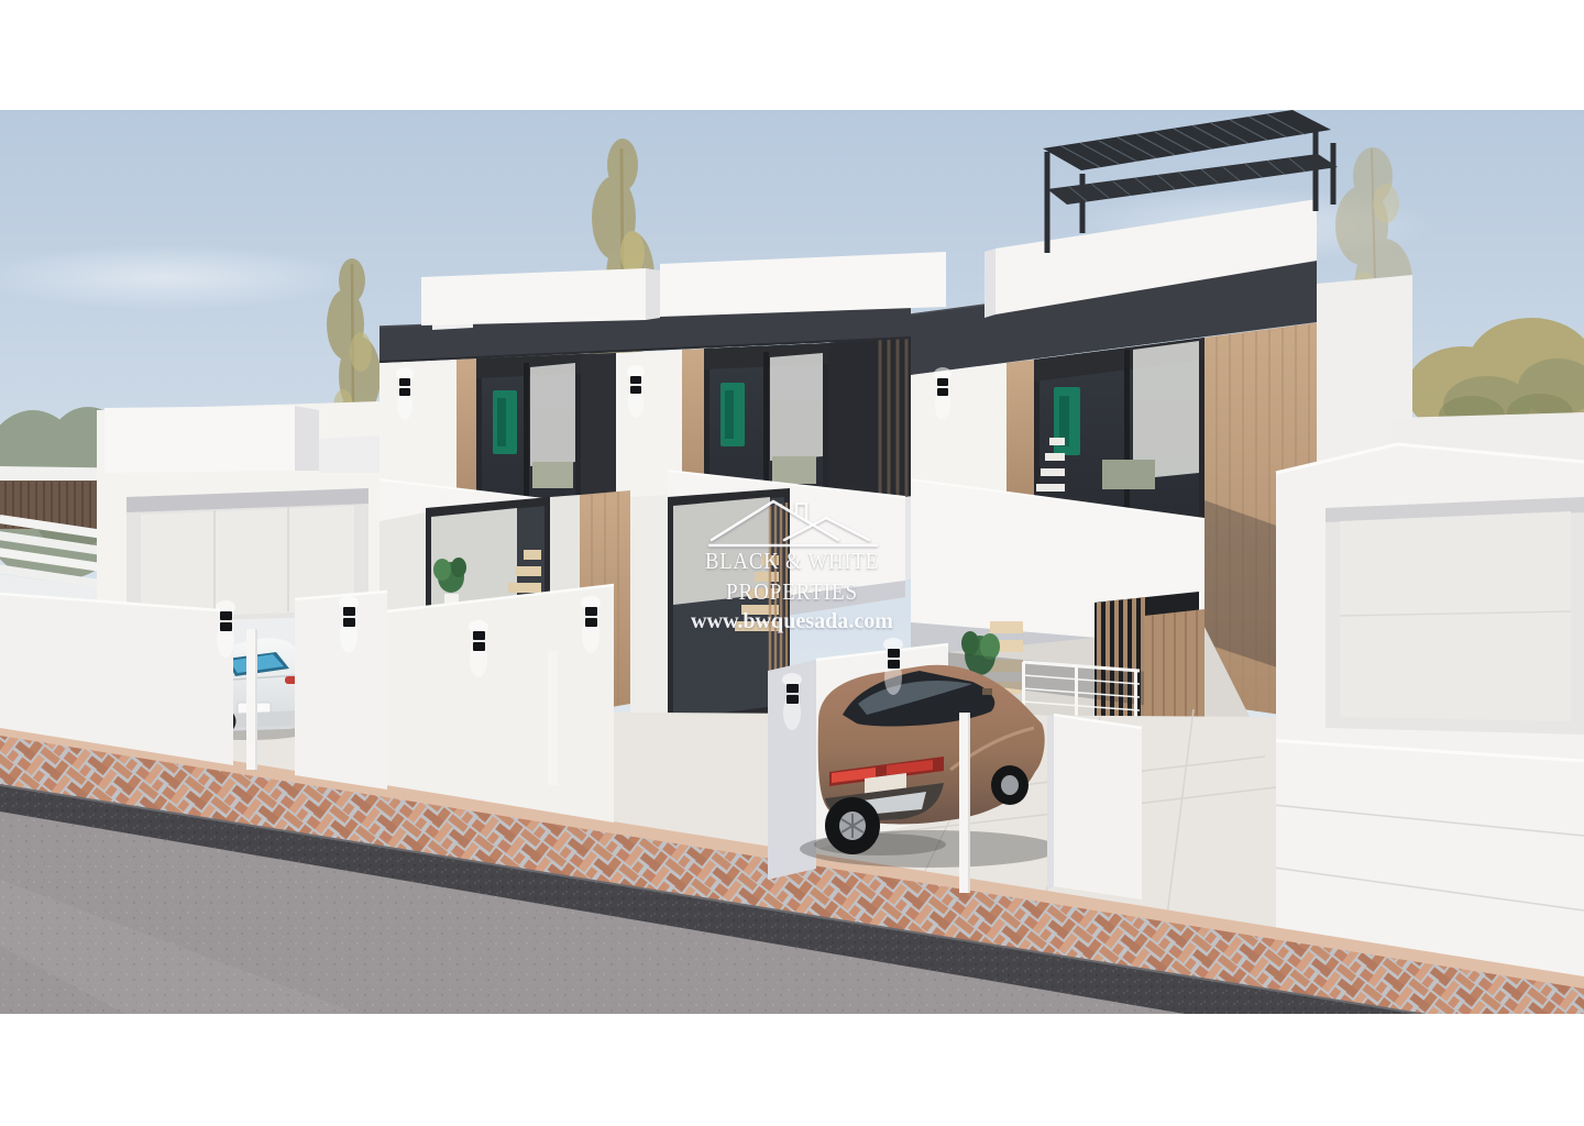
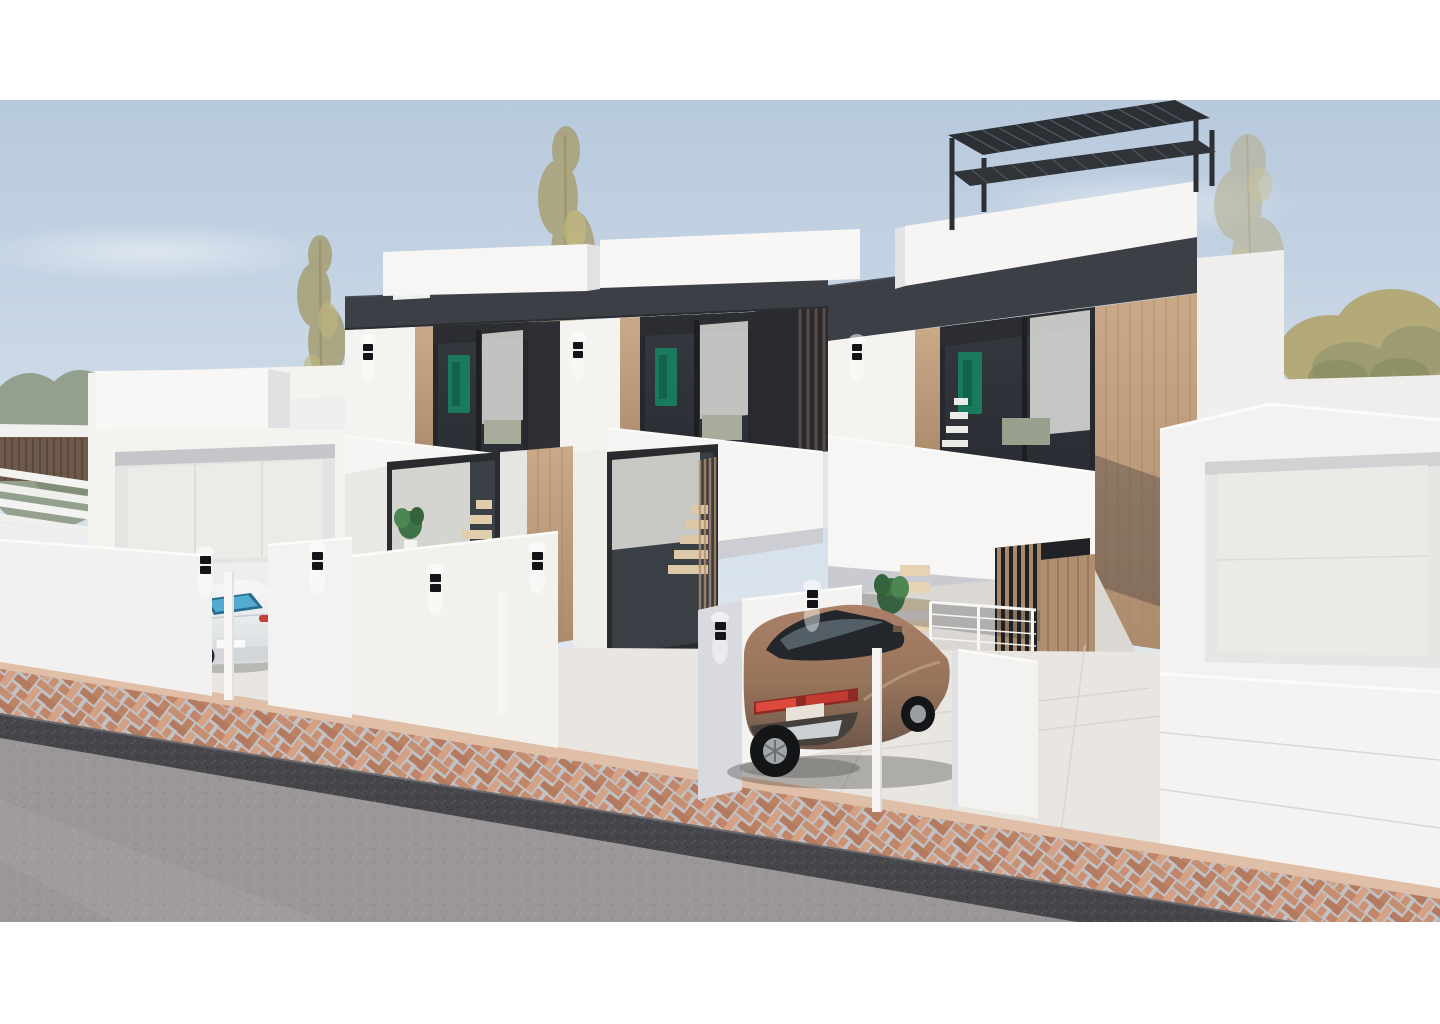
- BLACK & WHITE
- PROPERTIES
- www.bwquesada.com
